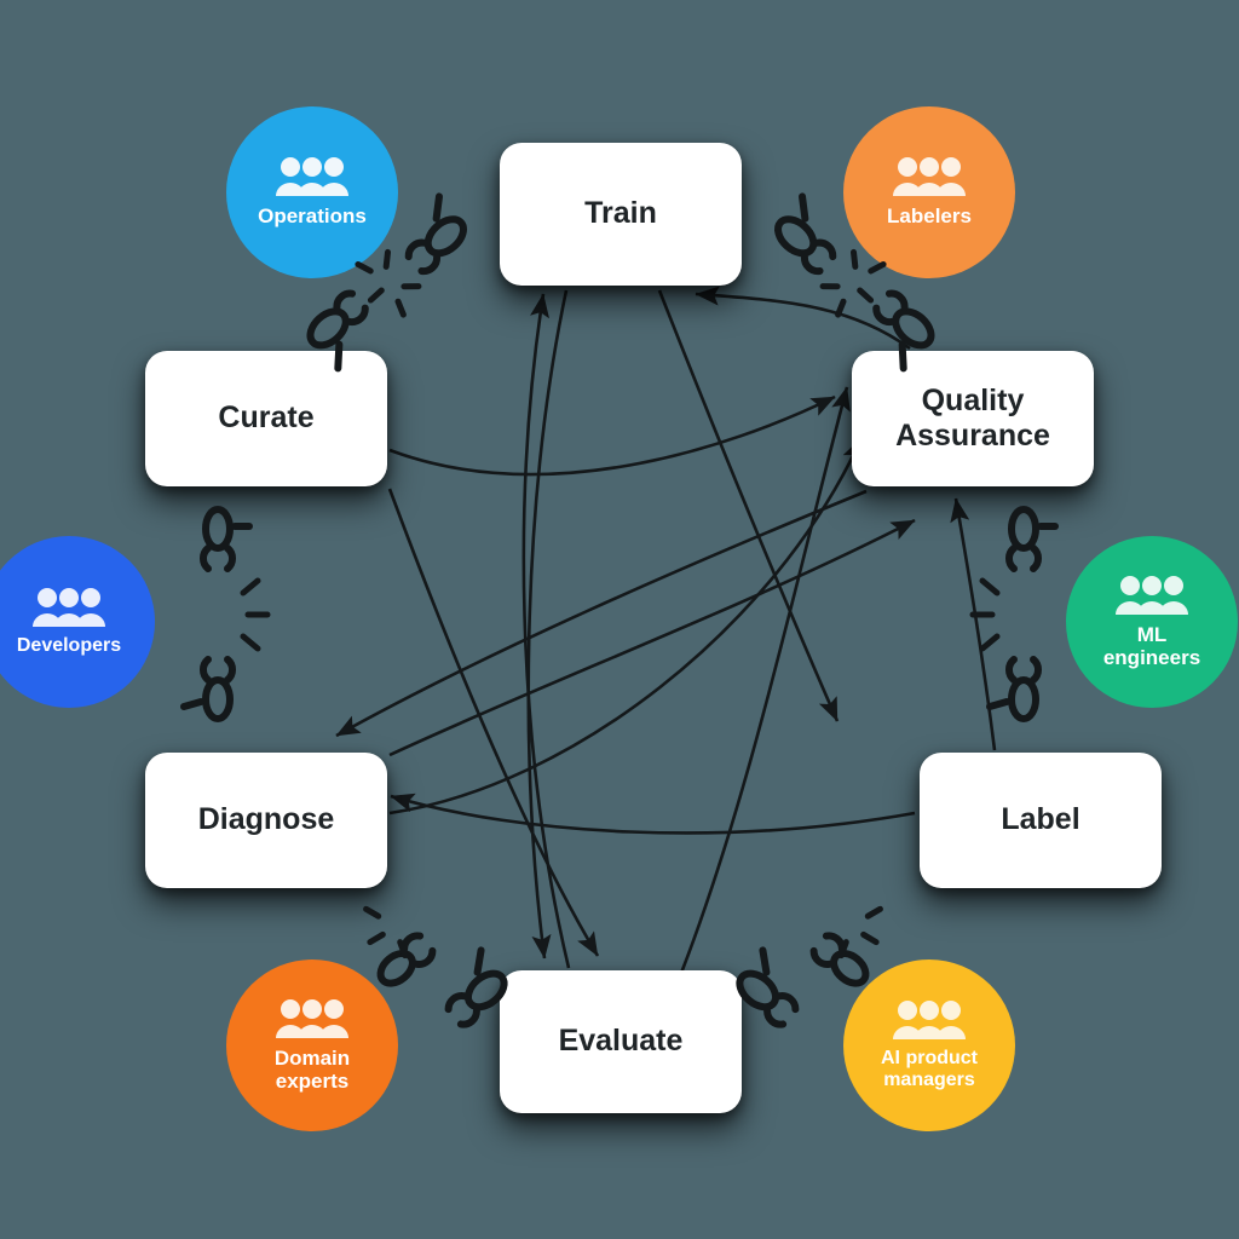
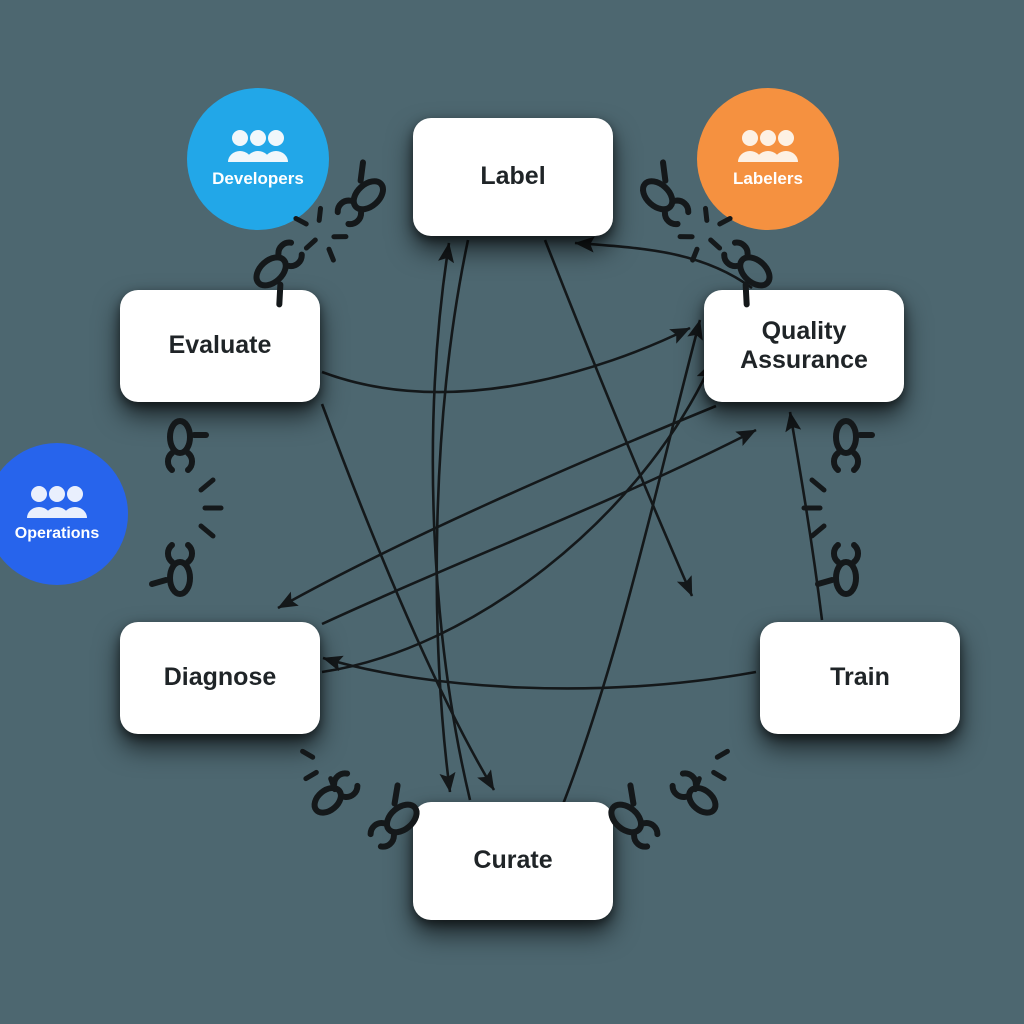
- Train
+ Label
- Curate
+ Evaluate
  Quality
  Assurance
  Diagnose
- Label
+ Train
- Evaluate
+ Curate
- Operations
+ Developers
  Labelers
- Developers
+ Operations
- ML
- engineers
- Domain
- experts
- AI product
- managers
